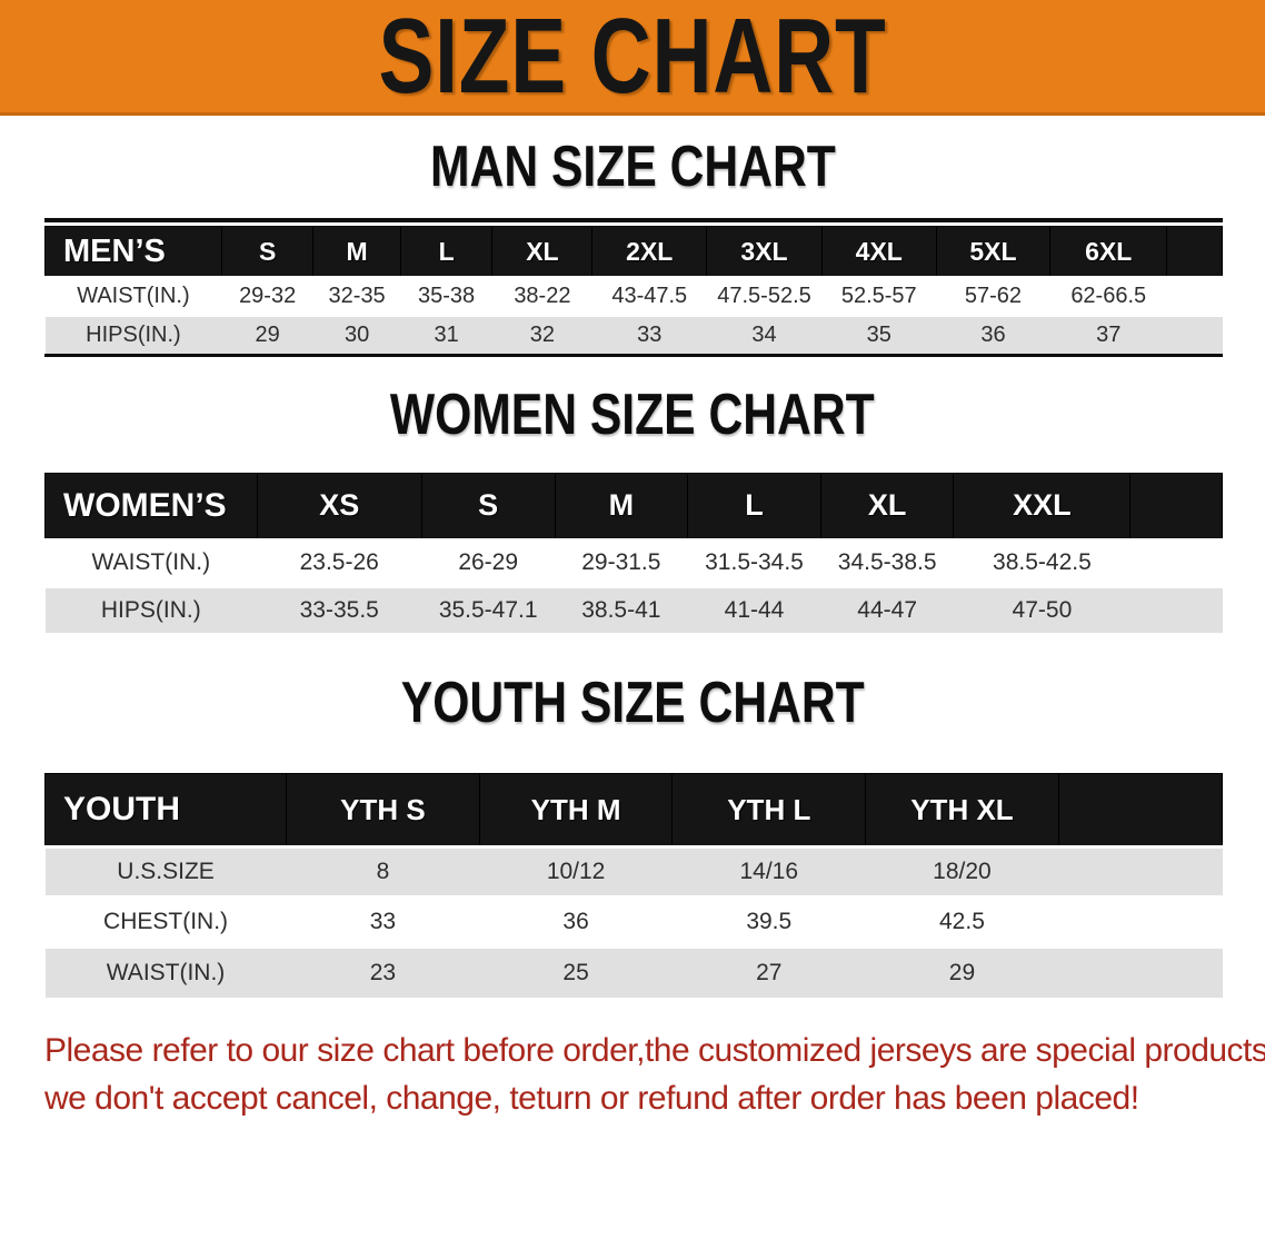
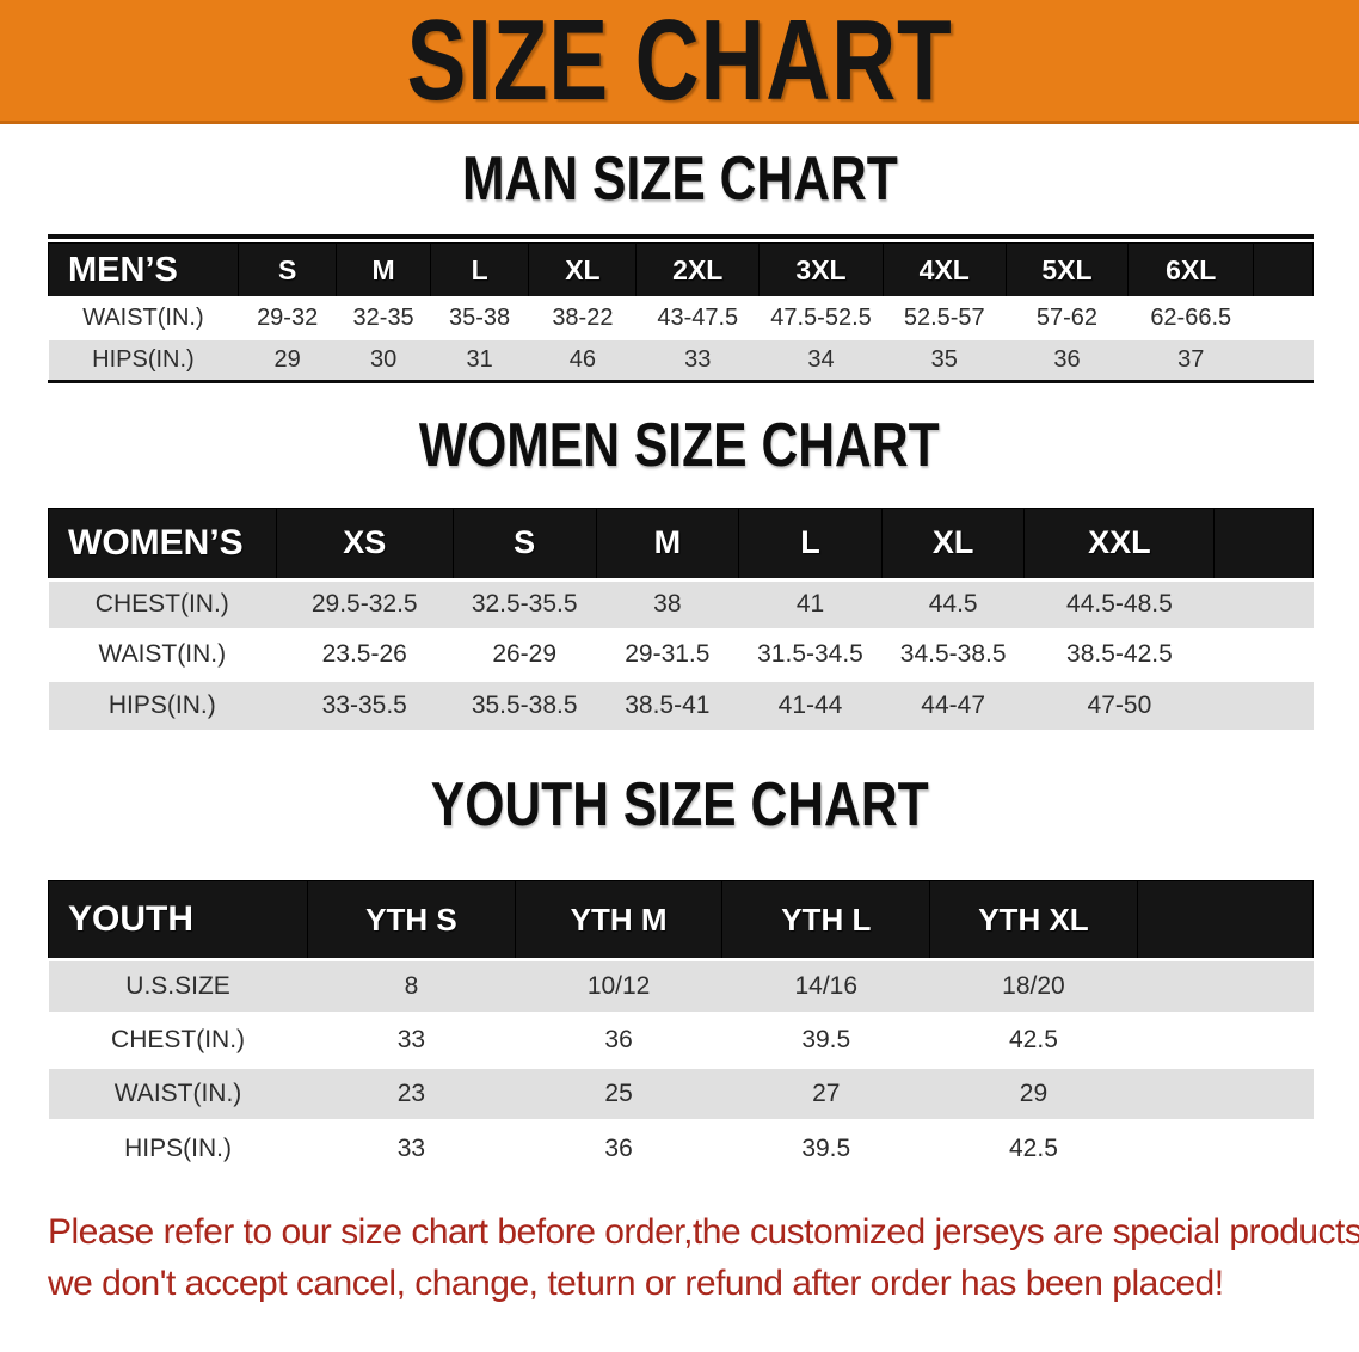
  SIZE CHART
  MAN SIZE CHART
  MEN’S	S	M	L	XL	2XL	3XL	4XL	5XL	6XL
  WAIST(IN.)	29-32	32-35	35-38	38-22	43-47.5	47.5-52.5	52.5-57	57-62	62-66.5
- HIPS(IN.)	29	30	31	32	33	34	35	36	37
+ HIPS(IN.)	29	30	31	46	33	34	35	36	37
  WOMEN SIZE CHART
  WOMEN’S	XS	S	M	L	XL	XXL
+ CHEST(IN.)	29.5-32.5	32.5-35.5	38	41	44.5	44.5-48.5
  WAIST(IN.)	23.5-26	26-29	29-31.5	31.5-34.5	34.5-38.5	38.5-42.5
- HIPS(IN.)	33-35.5	35.5-47.1	38.5-41	41-44	44-47	47-50
+ HIPS(IN.)	33-35.5	35.5-38.5	38.5-41	41-44	44-47	47-50
  YOUTH SIZE CHART
  YOUTH	YTH S	YTH M	YTH L	YTH XL
  U.S.SIZE	8	10/12	14/16	18/20
  CHEST(IN.)	33	36	39.5	42.5
  WAIST(IN.)	23	25	27	29
+ HIPS(IN.)	33	36	39.5	42.5
  Please refer to our size chart before order,the customized jerseys are special products
  we don't accept cancel, change, teturn or refund after order has been placed!
